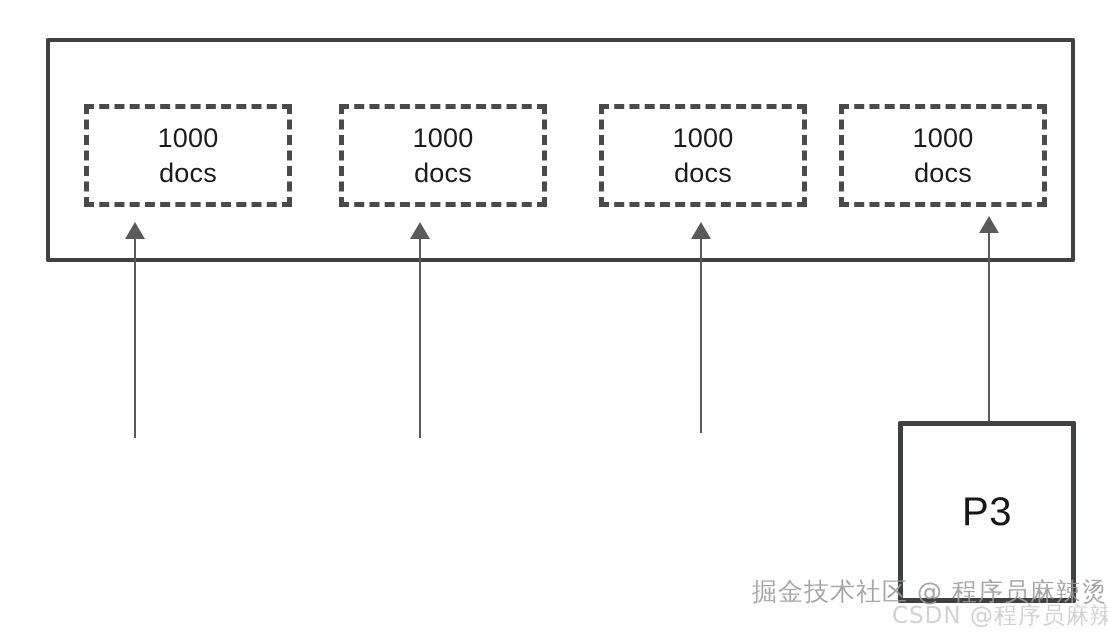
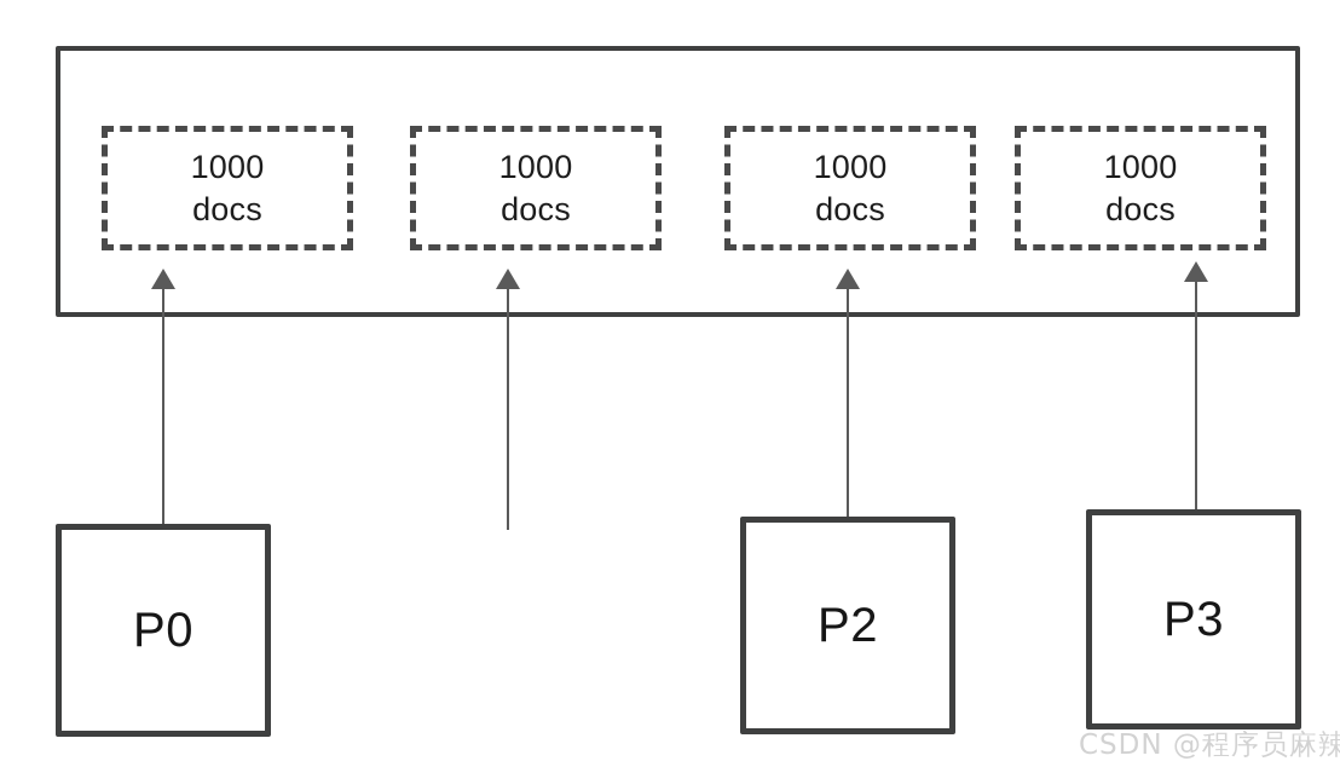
  1000
  docs
  1000
  docs
  1000
  docs
  1000
  docs
+ P0
+ P2
  P3
- 掘金技术社区 @ 程序员麻辣烫
  CSDN @程序员麻辣
